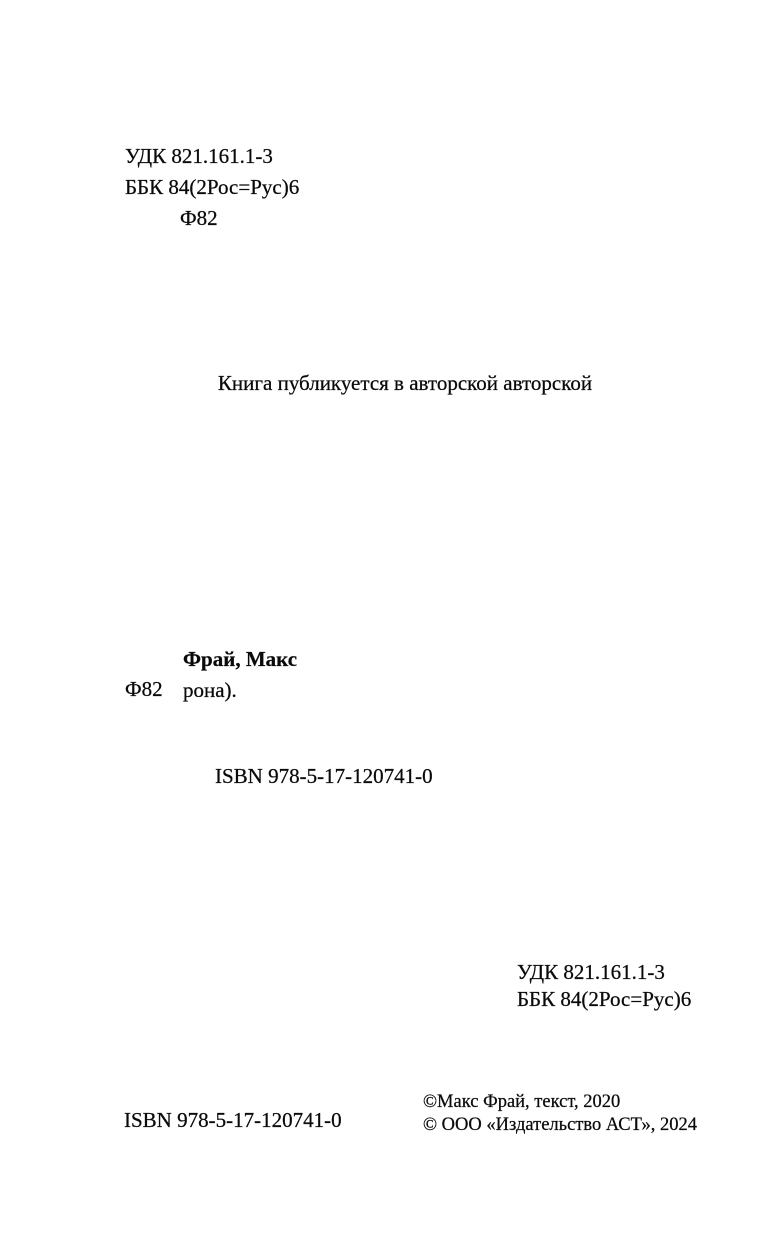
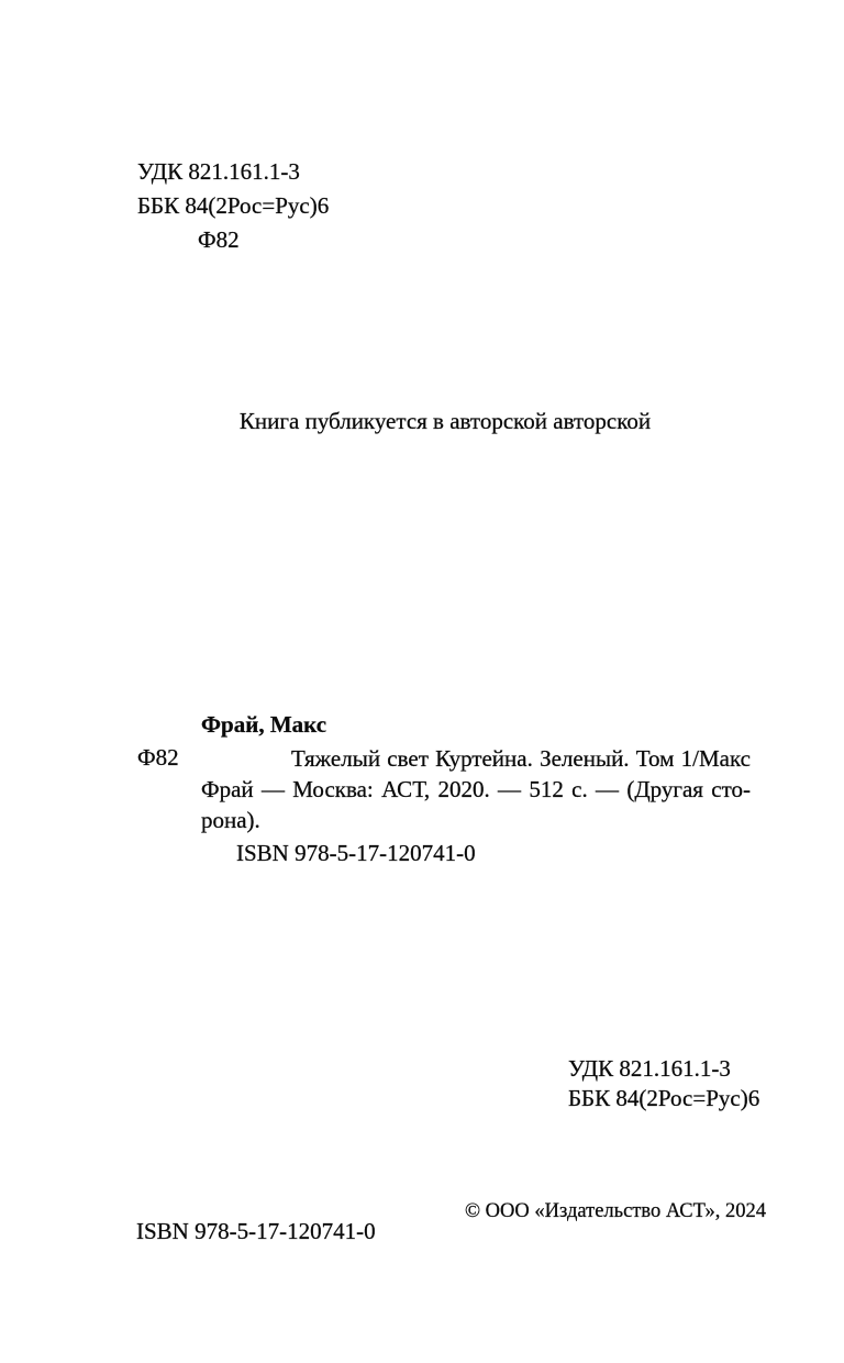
  УДК 821.161.1-3
  ББК 84(2Рос=Рус)6
  Ф82
  Книга публикуется в авторской авторской
  Фрай, Макс
  Ф82
+ Тяжелый свет Куртейна. Зеленый. Том 1/Макс
+ Фрай — Москва: АСТ, 2020. — 512 с. — (Другая сто-
  рона).
  ISBN 978-5-17-120741-0
  УДК 821.161.1-3
  ББК 84(2Рос=Рус)6
  ISBN 978-5-17-120741-0
- ©Макс Фрай, текст, 2020
  © ООО «Издательство АСТ», 2024
